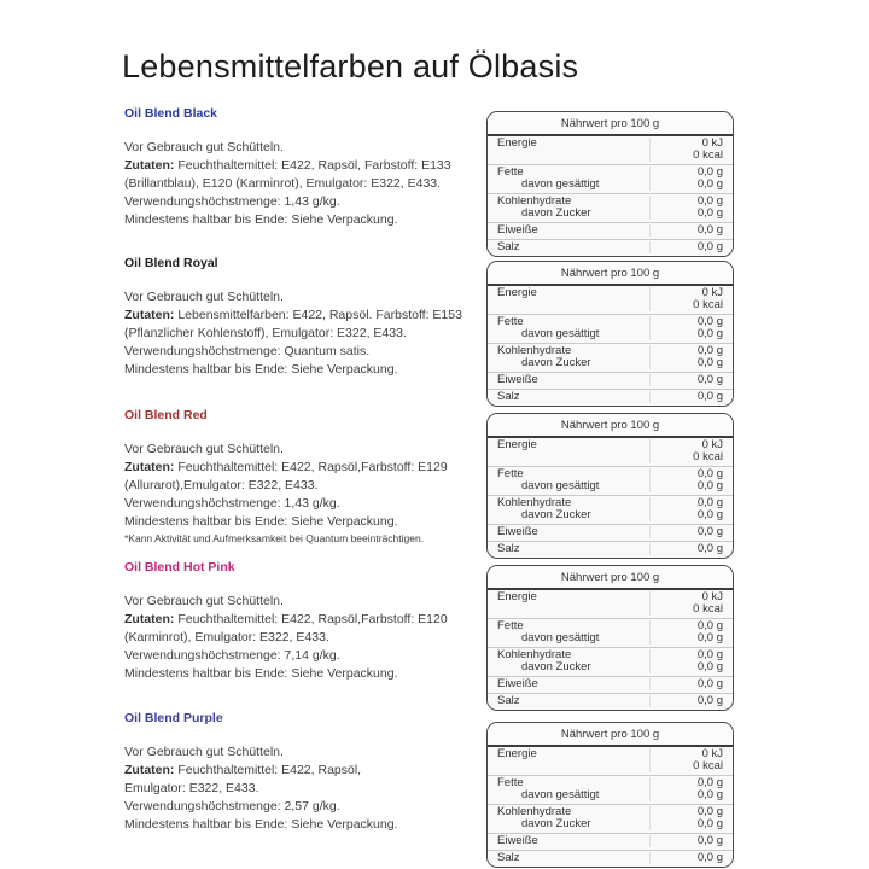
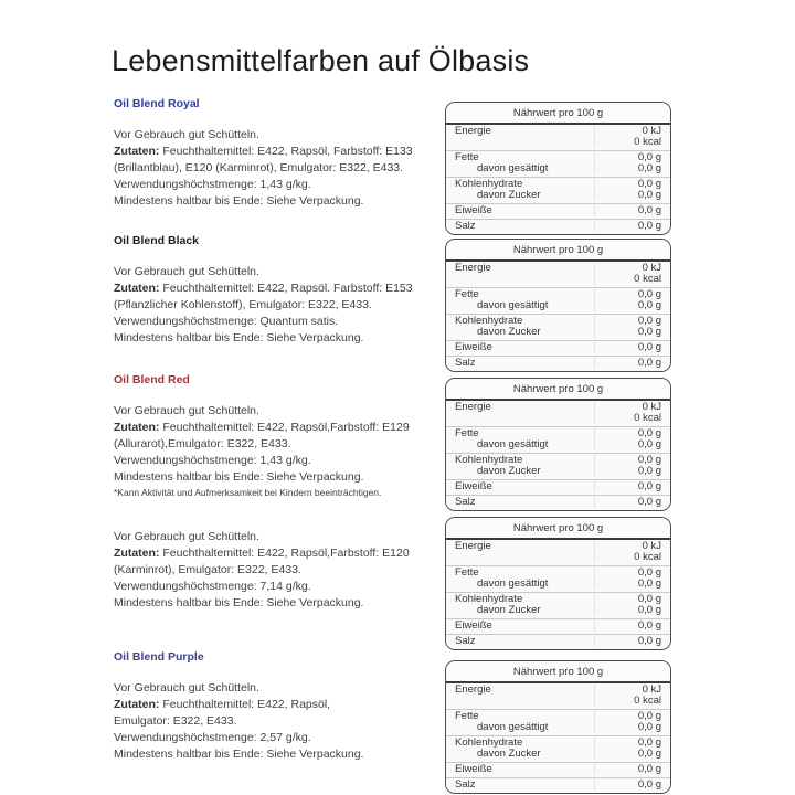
  Lebensmittelfarben auf Ölbasis
- Oil Blend Black
+ Oil Blend Royal
  Vor Gebrauch gut Schütteln.
  Zutaten: Feuchthaltemittel: E422, Rapsöl, Farbstoff: E133
  (Brillantblau), E120 (Karminrot), Emulgator: E322, E433.
  Verwendungshöchstmenge: 1,43 g/kg.
  Mindestens haltbar bis Ende: Siehe Verpackung.
  Nährwert pro 100 g
  Energie
  0 kJ
  0 kcal
  Fette
  davon gesättigt
  0,0 g
  0,0 g
  Kohlenhydrate
  davon Zucker
  0,0 g
  0,0 g
  Eiweiße
  0,0 g
  Salz
  0,0 g
- Oil Blend Royal
+ Oil Blend Black
  Vor Gebrauch gut Schütteln.
- Zutaten: Lebensmittelfarben: E422, Rapsöl. Farbstoff: E153
+ Zutaten: Feuchthaltemittel: E422, Rapsöl. Farbstoff: E153
  (Pflanzlicher Kohlenstoff), Emulgator: E322, E433.
  Verwendungshöchstmenge: Quantum satis.
  Mindestens haltbar bis Ende: Siehe Verpackung.
  Nährwert pro 100 g
  Energie
  0 kJ
  0 kcal
  Fette
  davon gesättigt
  0,0 g
  0,0 g
  Kohlenhydrate
  davon Zucker
  0,0 g
  0,0 g
  Eiweiße
  0,0 g
  Salz
  0,0 g
  Oil Blend Red
  Vor Gebrauch gut Schütteln.
  Zutaten: Feuchthaltemittel: E422, Rapsöl,Farbstoff: E129
  (Allurarot),Emulgator: E322, E433.
  Verwendungshöchstmenge: 1,43 g/kg.
  Mindestens haltbar bis Ende: Siehe Verpackung.
- *Kann Aktivität und Aufmerksamkeit bei Quantum beeinträchtigen.
+ *Kann Aktivität und Aufmerksamkeit bei Kindern beeinträchtigen.
  Nährwert pro 100 g
  Energie
  0 kJ
  0 kcal
  Fette
  davon gesättigt
  0,0 g
  0,0 g
  Kohlenhydrate
  davon Zucker
  0,0 g
  0,0 g
  Eiweiße
  0,0 g
  Salz
  0,0 g
- Oil Blend Hot Pink
  Vor Gebrauch gut Schütteln.
  Zutaten: Feuchthaltemittel: E422, Rapsöl,Farbstoff: E120
  (Karminrot), Emulgator: E322, E433.
  Verwendungshöchstmenge: 7,14 g/kg.
  Mindestens haltbar bis Ende: Siehe Verpackung.
  Nährwert pro 100 g
  Energie
  0 kJ
  0 kcal
  Fette
  davon gesättigt
  0,0 g
  0,0 g
  Kohlenhydrate
  davon Zucker
  0,0 g
  0,0 g
  Eiweiße
  0,0 g
  Salz
  0,0 g
  Oil Blend Purple
  Vor Gebrauch gut Schütteln.
  Zutaten: Feuchthaltemittel: E422, Rapsöl,
  Emulgator: E322, E433.
  Verwendungshöchstmenge: 2,57 g/kg.
  Mindestens haltbar bis Ende: Siehe Verpackung.
  Nährwert pro 100 g
  Energie
  0 kJ
  0 kcal
  Fette
  davon gesättigt
  0,0 g
  0,0 g
  Kohlenhydrate
  davon Zucker
  0,0 g
  0,0 g
  Eiweiße
  0,0 g
  Salz
  0,0 g
